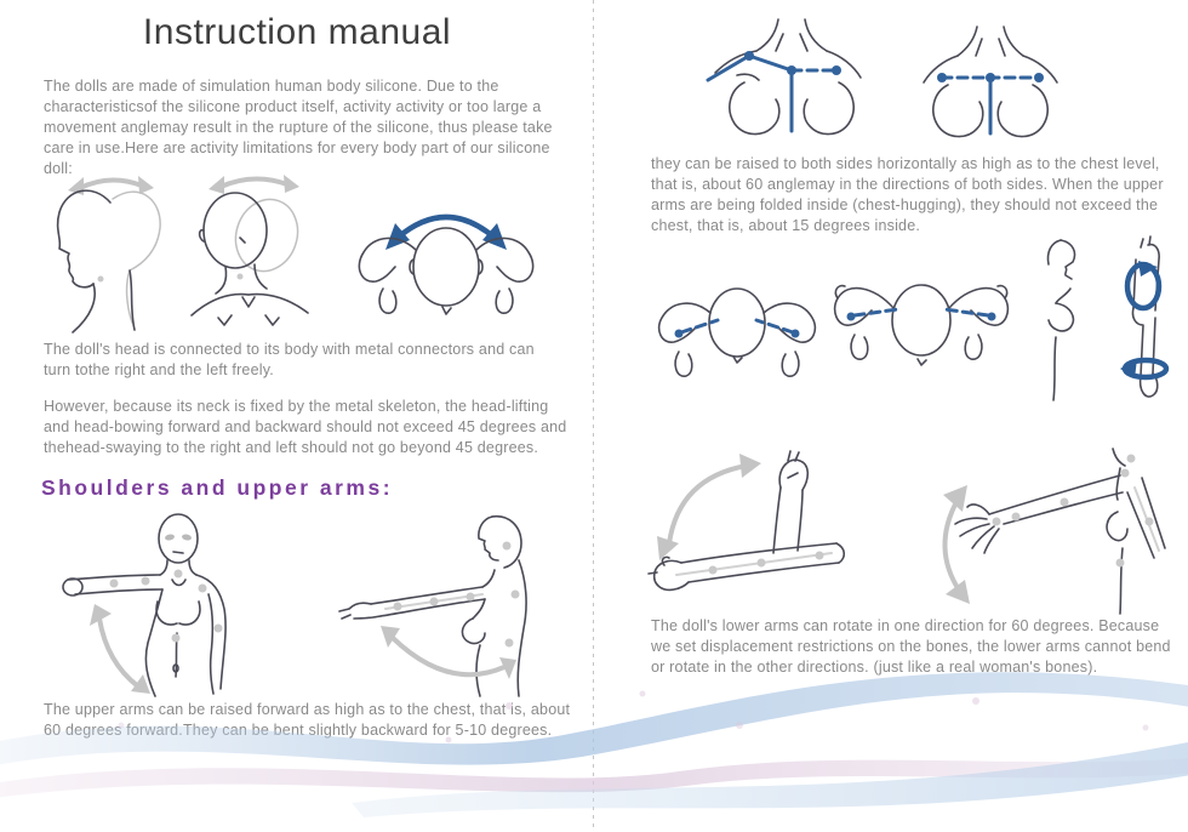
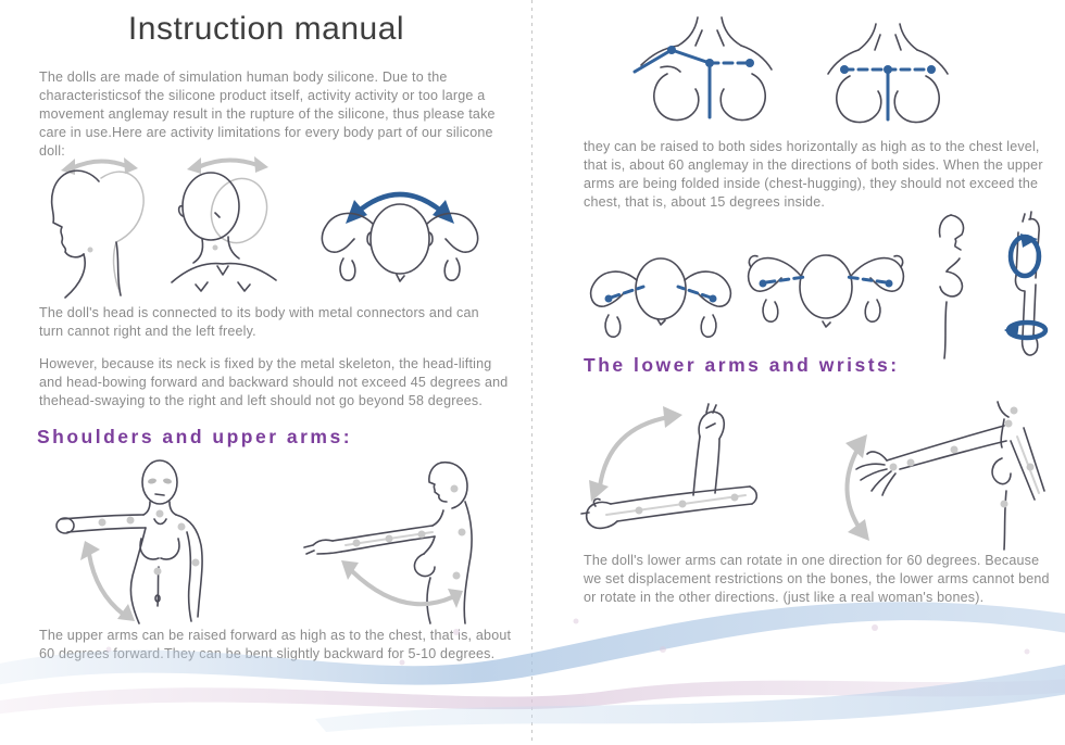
  Instruction manual
  The dolls are made of simulation human body silicone. Due to the characteristicsof the silicone product itself, activity activity or too large a movement anglemay result in the rupture of the silicone, thus please take care in use.Here are activity limitations for every body part of our silicone doll:
- The doll's head is connected to its body with metal connectors and can turn tothe right and the left freely.
+ The doll's head is connected to its body with metal connectors and can turn cannot right and the left freely.
- However, because its neck is fixed by the metal skeleton, the head-lifting and head-bowing forward and backward should not exceed 45 degrees and thehead-swaying to the right and left should not go beyond 45 degrees.
+ However, because its neck is fixed by the metal skeleton, the head-lifting and head-bowing forward and backward should not exceed 45 degrees and thehead-swaying to the right and left should not go beyond 58 degrees.
  Shoulders and upper arms:
  The upper arms can be raised forward as high as to the chest, that is, about 60 de bent slightly backward for 5-10 degrees.
  they can be raised to both sides horizontally as high as to the chest level, that is, about 60 anglemay in the directions of both sides. When the upper arms are being folded inside (chest-hugging), they should not exceed the chest, that is, about 15 degrees inside.
+ The lower arms and wrists:
  The doll's lower arms can rotate in one direction for 60 degrees. Because we set displacement restrictions on the bones, the lower arms cannot bend or rotate in the other directions. (just like a real woman's bones).
